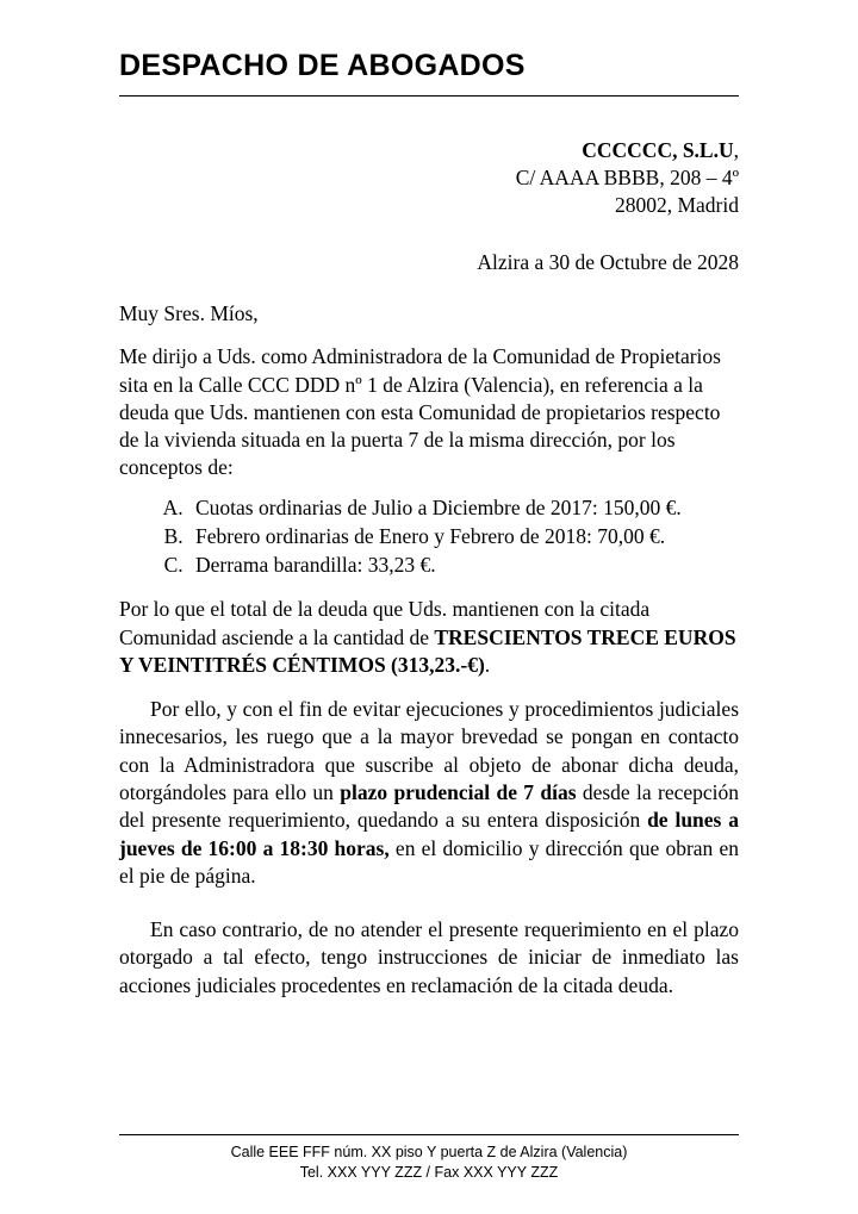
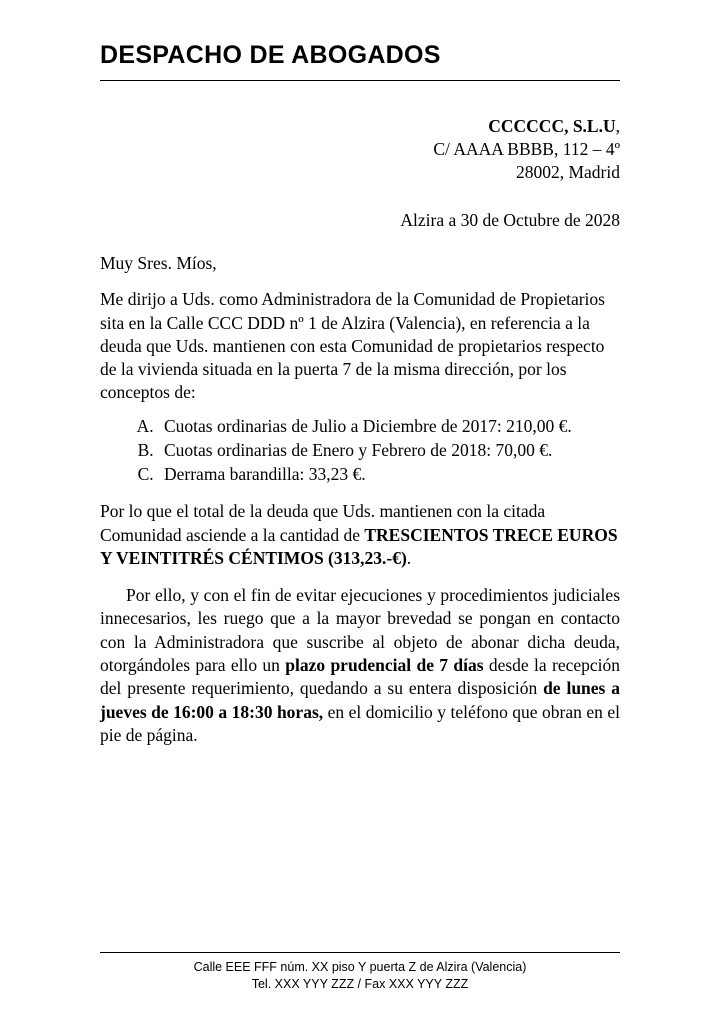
  DESPACHO DE ABOGADOS
  CCCCCC, S.L.U,
- C/ AAAA BBBB, 208 – 4º
+ C/ AAAA BBBB, 112 – 4º
  28002, Madrid
  Alzira a 30 de Octubre de 2028
  Muy Sres. Míos,
  Me dirijo a Uds. como Administradora de la Comunidad de Propietarios sita en la Calle CCC DDD nº 1 de Alzira (Valencia), en referencia a la deuda que Uds. mantienen con esta Comunidad de propietarios respecto de la vivienda situada en la puerta 7 de la misma dirección, por los conceptos de:
- Cuotas ordinarias de Julio a Diciembre de 2017: 150,00 €.
+ Cuotas ordinarias de Julio a Diciembre de 2017: 210,00 €.
- Febrero ordinarias de Enero y Febrero de 2018: 70,00 €.
+ Cuotas ordinarias de Enero y Febrero de 2018: 70,00 €.
  Derrama barandilla: 33,23 €.
  Por lo que el total de la deuda que Uds. mantienen con la citada Comunidad asciende a la cantidad de TRESCIENTOS TRECE EUROS Y VEINTITRÉS CÉNTIMOS (313,23.-€).
- Por ello, y con el fin de evitar ejecuciones y procedimientos judiciales innecesarios, les ruego que a la mayor brevedad se pongan en contacto con la Administradora que suscribe al objeto de abonar dicha deuda, otorgándoles para ello un plazo prudencial de 7 días desde la recepción del presente requerimiento, quedando a su entera disposición de lunes a jueves de 16:00 a 18:30 horas, en el domicilio y dirección que obran en el pie de página.
+ Por ello, y con el fin de evitar ejecuciones y procedimientos judiciales innecesarios, les ruego que a la mayor brevedad se pongan en contacto con la Administradora que suscribe al objeto de abonar dicha deuda, otorgándoles para ello un plazo prudencial de 7 días desde la recepción del presente requerimiento, quedando a su entera disposición de lunes a jueves de 16:00 a 18:30 horas, en el domicilio y teléfono que obran en el pie de página.
- En caso contrario, de no atender el presente requerimiento en el plazo otorgado a tal efecto, tengo instrucciones de iniciar de inmediato las acciones judiciales procedentes en reclamación de la citada deuda.
  Calle EEE FFF núm. XX piso Y puerta Z de Alzira (Valencia)
  Tel. XXX YYY ZZZ / Fax XXX YYY ZZZ
